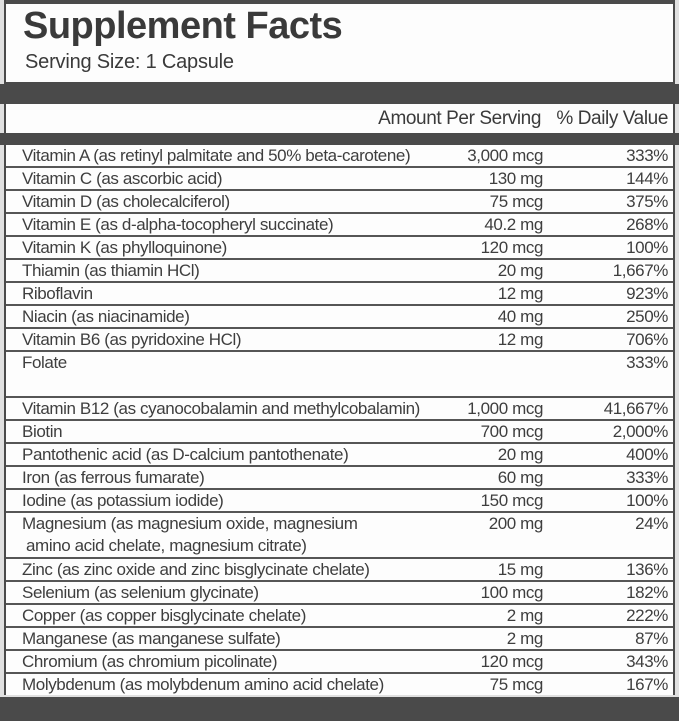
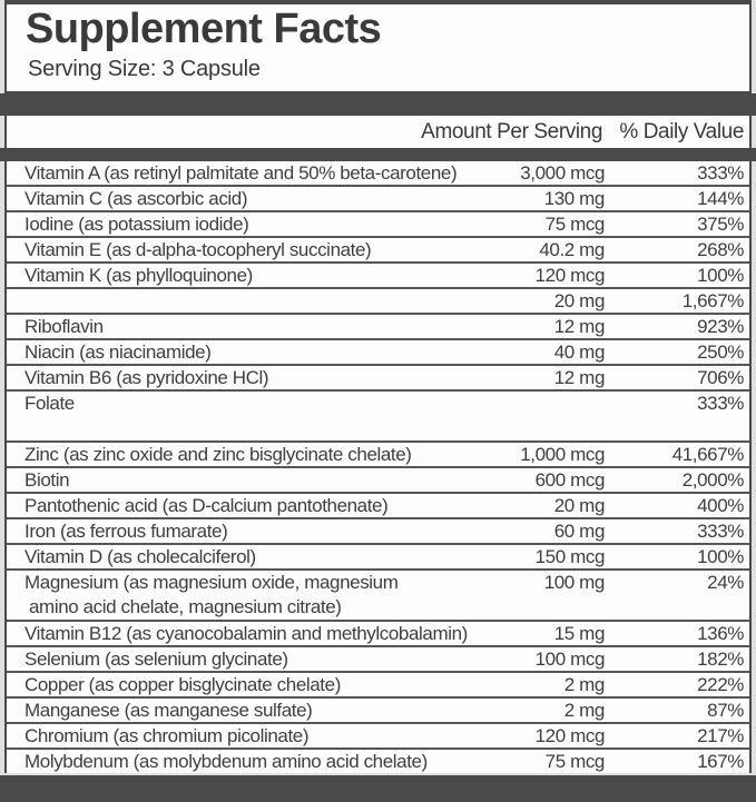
  Supplement Facts
- Serving Size: 1 Capsule
+ Serving Size: 3 Capsule
  Amount Per Serving
  % Daily Value
  Vitamin A (as retinyl palmitate and 50% beta-carotene)
  3,000 mcg
  333%
  Vitamin C (as ascorbic acid)
  130 mg
  144%
- Vitamin D (as cholecalciferol)
+ Iodine (as potassium iodide)
  75 mcg
  375%
  Vitamin E (as d-alpha-tocopheryl succinate)
  40.2 mg
  268%
  Vitamin K (as phylloquinone)
  120 mcg
  100%
- Thiamin (as thiamin HCl)
  20 mg
  1,667%
  Riboflavin
  12 mg
  923%
  Niacin (as niacinamide)
  40 mg
  250%
  Vitamin B6 (as pyridoxine HCl)
  12 mg
  706%
  Folate
  333%
- Vitamin B12 (as cyanocobalamin and methylcobalamin)
+ Zinc (as zinc oxide and zinc bisglycinate chelate)
  1,000 mcg
  41,667%
  Biotin
- 700 mcg
+ 600 mcg
  2,000%
  Pantothenic acid (as D-calcium pantothenate)
  20 mg
  400%
  Iron (as ferrous fumarate)
  60 mg
  333%
- Iodine (as potassium iodide)
+ Vitamin D (as cholecalciferol)
  150 mcg
  100%
  Magnesium (as magnesium oxide, magnesium
- 200 mg
+ 100 mg
  24%
  amino acid chelate, magnesium citrate)
- Zinc (as zinc oxide and zinc bisglycinate chelate)
+ Vitamin B12 (as cyanocobalamin and methylcobalamin)
  15 mg
  136%
  Selenium (as selenium glycinate)
  100 mcg
  182%
  Copper (as copper bisglycinate chelate)
  2 mg
  222%
  Manganese (as manganese sulfate)
  2 mg
  87%
  Chromium (as chromium picolinate)
  120 mcg
- 343%
+ 217%
  Molybdenum (as molybdenum amino acid chelate)
  75 mcg
  167%
